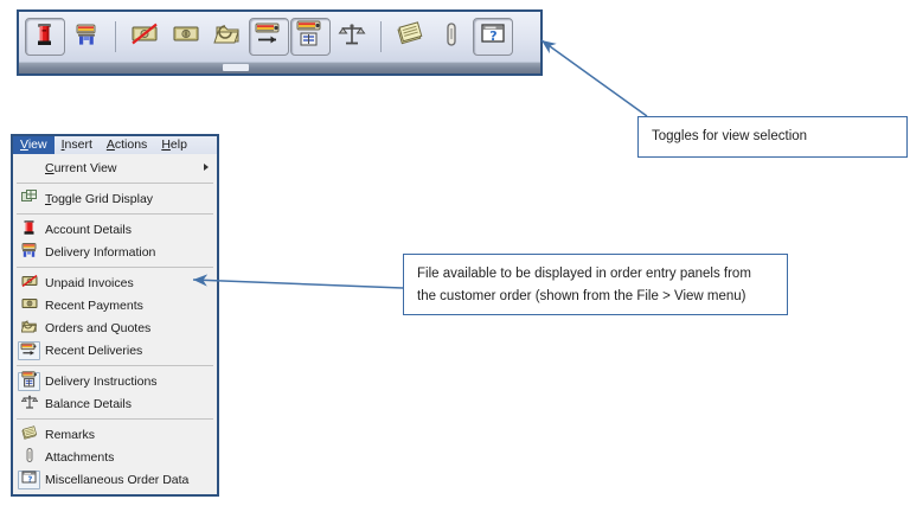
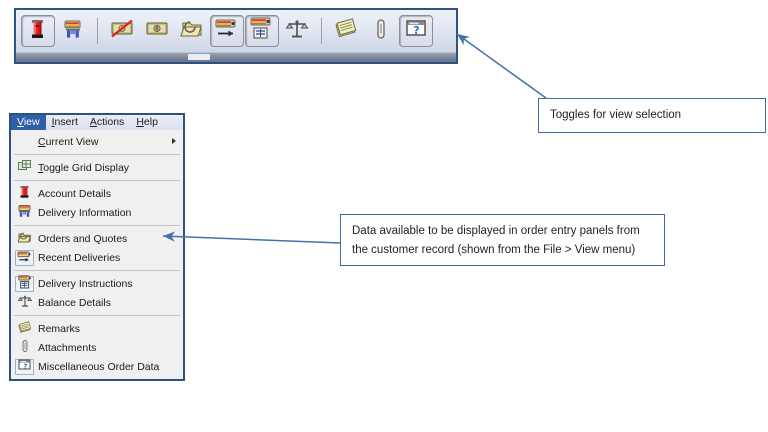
  ?
  View
  Insert
  Actions
  Help
  Current View
  Toggle Grid Display
  Account Details
  Delivery Information
- Unpaid Invoices
- Recent Payments
  Orders and Quotes
  Recent Deliveries
  Delivery Instructions
  Balance Details
  Remarks
  Attachments
  ?
  Miscellaneous Order Data
  Toggles for view selection
- File available to be displayed in order entry panels from
+ Data available to be displayed in order entry panels from
- the customer order (shown from the File > View menu)
+ the customer record (shown from the File > View menu)
